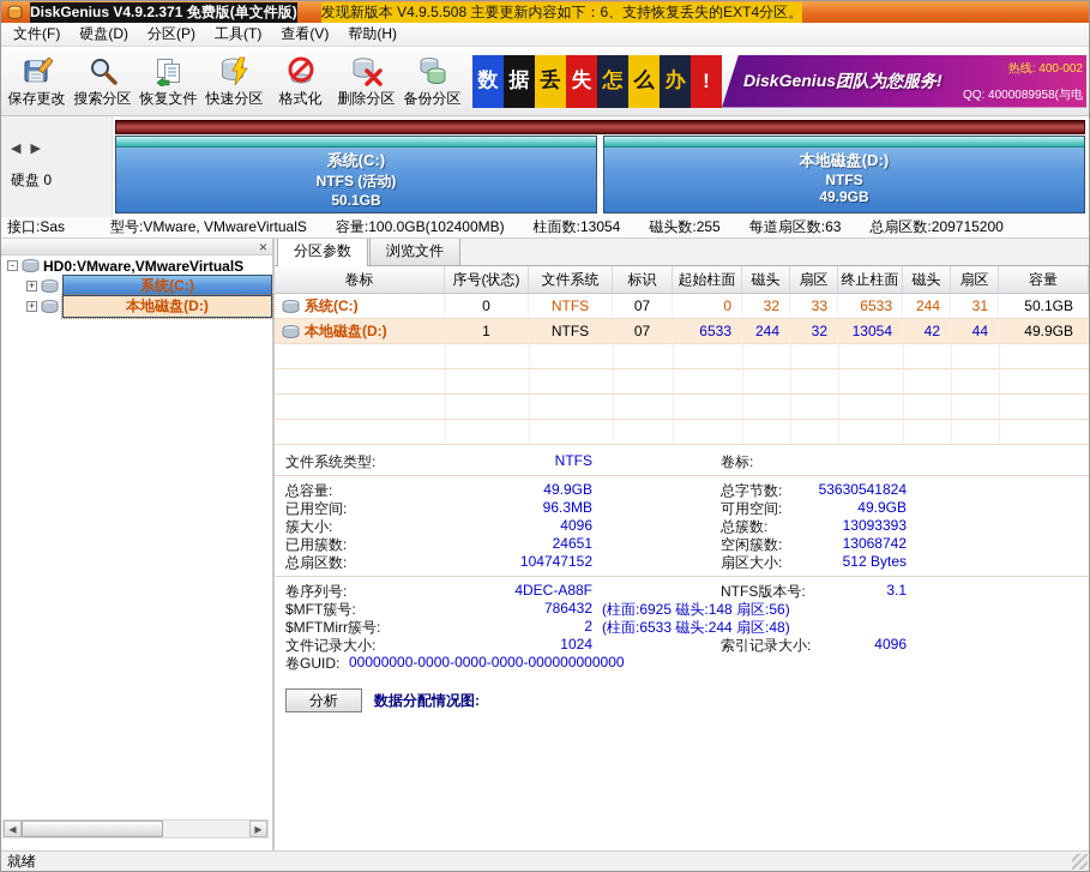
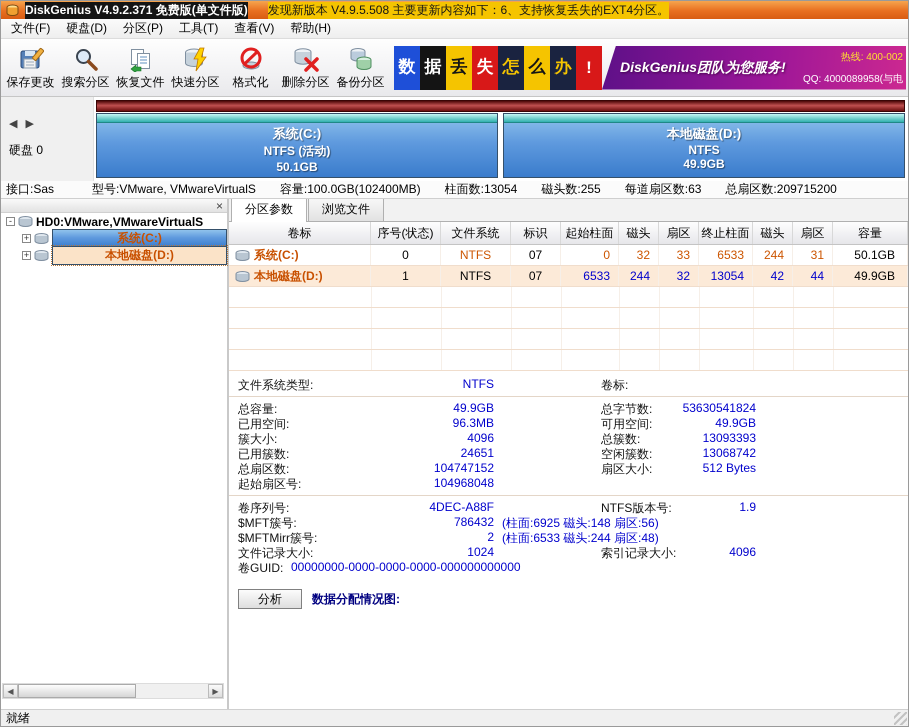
  DiskGenius V4.9.2.371 免费版(单文件版)
  发现新版本 V4.9.5.508 主要更新内容如下：6、支持恢复丢失的EXT4分区。
  文件(F)
  硬盘(D)
  分区(P)
  工具(T)
  查看(V)
  帮助(H)
  保存更改
  搜索分区
  恢复文件
  快速分区
  格式化
  删除分区
  备份分区
  数
  据
  丢
  失
  怎
  么
  办
  !
  DiskGenius团队为您服务!
  热线: 400-002
  QQ: 4000089958(与电
  ◀
  ▶
  硬盘 0
  系统(C:)
  NTFS (活动)
  50.1GB
  本地磁盘(D:)
  NTFS
  49.9GB
  接口:Sas
  型号:VMware, VMwareVirtualS
  容量:100.0GB(102400MB)
  柱面数:13054
  磁头数:255
  每道扇区数:63
  总扇区数:209715200
  ×
  -
  HD0:VMware,VMwareVirtualS
  +
  系统(C:)
  +
  本地磁盘(D:)
  ◀
  ▶
  分区参数
  浏览文件
  卷标
  序号(状态)
  文件系统
  标识
  起始柱面
  磁头
  扇区
  终止柱面
  磁头
  扇区
  容量
  系统(C:)
  0
  NTFS
  07
  0
  32
  33
  6533
  244
  31
  50.1GB
  本地磁盘(D:)
  1
  NTFS
  07
  6533
  244
  32
  13054
  42
  44
  49.9GB
  文件系统类型:
  NTFS
  卷标:
  总容量:
  49.9GB
  总字节数:
  53630541824
  已用空间:
  96.3MB
  可用空间:
  49.9GB
  簇大小:
  4096
  总簇数:
  13093393
  已用簇数:
  24651
  空闲簇数:
  13068742
  总扇区数:
  104747152
  扇区大小:
  512 Bytes
+ 起始扇区号:
+ 104968048
  卷序列号:
  4DEC-A88F
  NTFS版本号:
- 3.1
+ 1.9
  $MFT簇号:
  786432
  (柱面:6925 磁头:148 扇区:56)
  $MFTMirr簇号:
  2
  (柱面:6533 磁头:244 扇区:48)
  文件记录大小:
  1024
  索引记录大小:
  4096
  卷GUID:
  00000000-0000-0000-0000-000000000000
  分析
  数据分配情况图:
  就绪
